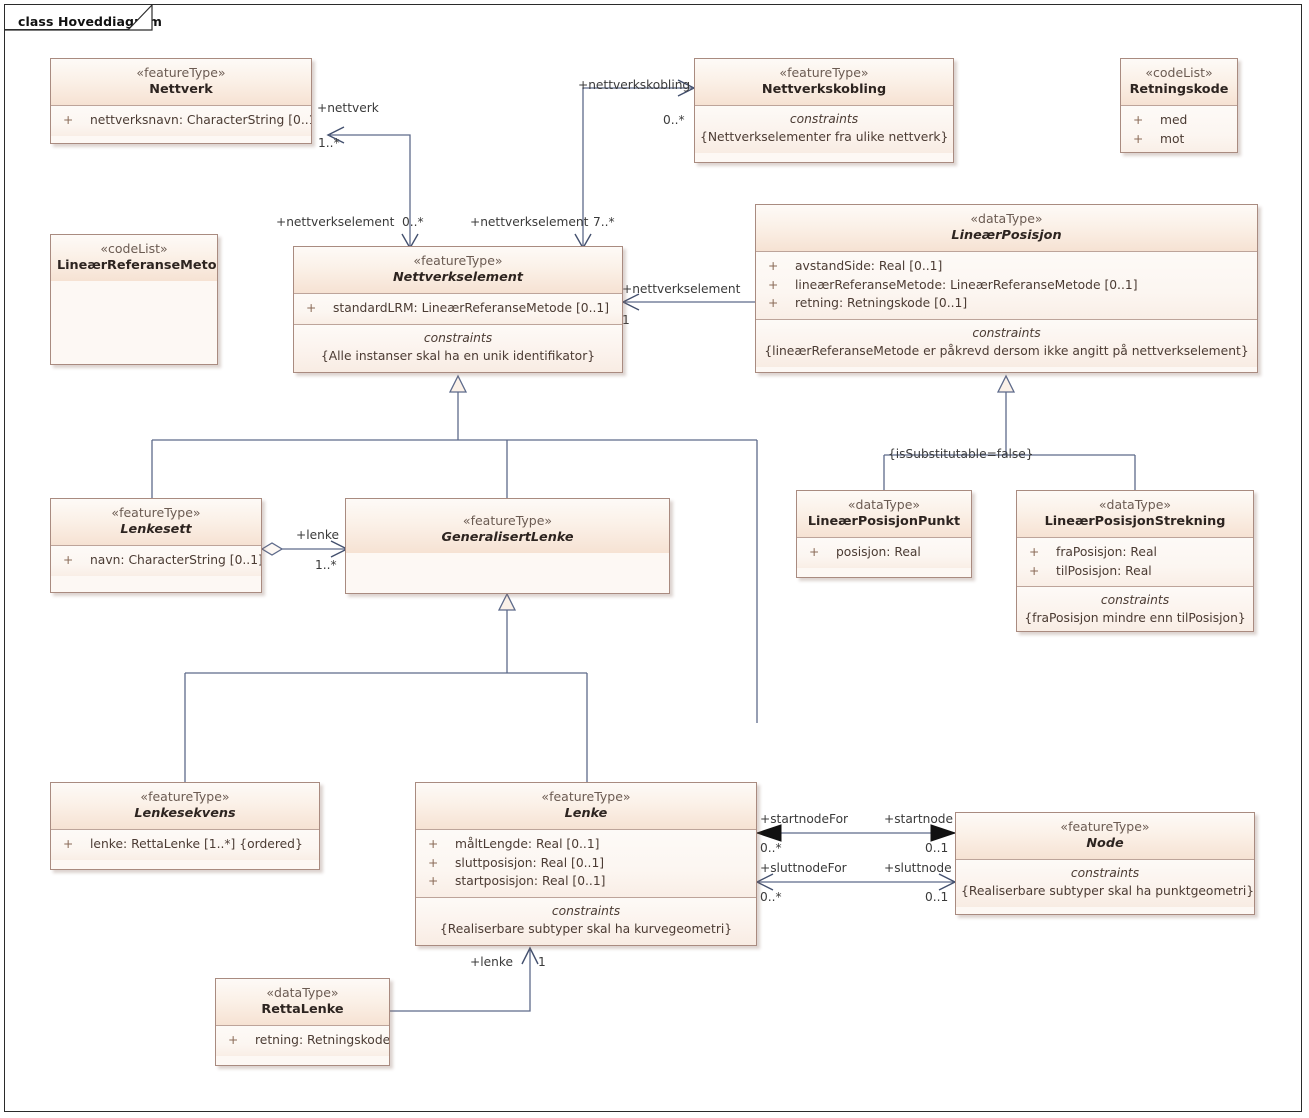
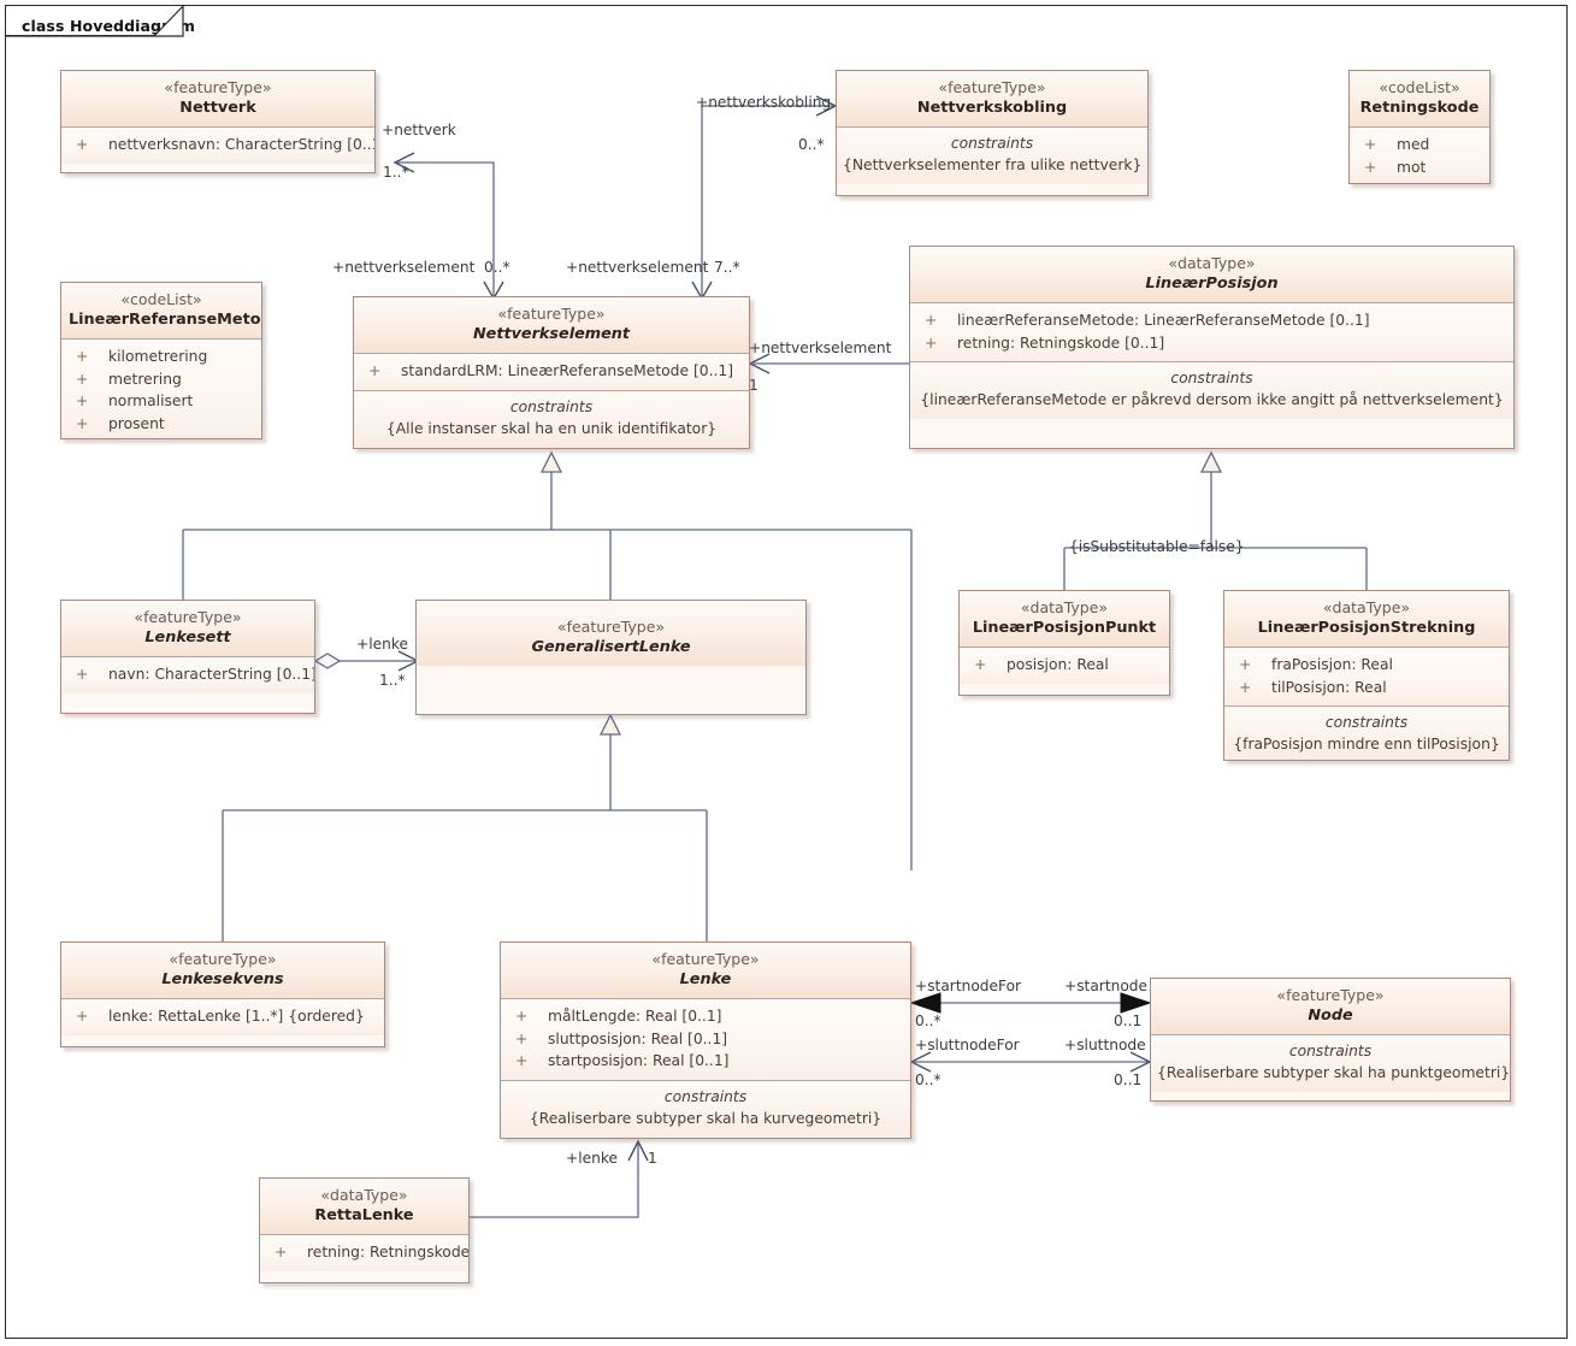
  class Hoveddiagm
  +nettverk
  1..*
  +nettverkselement
  0..*
  +nettverkselement
  7..*
  +nettverkskobling
  0..*
  +nettverkselement
  1
  +lenke
  1..*
  {isSubstitutable=false}
  +startnodeFor
  0..*
  +startnode
  0..1
  +sluttnodeFor
  0..*
  +sluttnode
  0..1
  +lenke
  1
  «featureType»
  Nettverk
  + nettverksnavn: CharacterString [0..
  «featureType»
  Nettverkskobling
  constraints
  {Nettverkselementer fra ulike nettverk}
  «codeList»
  Retningskode
  + med
  + mot
  «codeList»
  LineærReferanseMeto
+ + kilometrering
+ + metrering
+ + normalisert
+ + prosent
  «featureType»
  Nettverkselement
  + standardLRM: LineærReferanseMetode [0..1]
  constraints
  {Alle instanser skal ha en unik identifikator}
  «dataType»
  LineærPosisjon
- + avstandSide: Real [0..1]
  + lineærReferanseMetode: LineærReferanseMetode [0..1]
  + retning: Retningskode [0..1]
  constraints
  {lineærReferanseMetode er påkrevd dersom ikke angitt på nettverkselement}
  «featureType»
  Lenkesett
  + navn: CharacterString [0..1]
  «featureType»
  GeneralisertLenke
  «dataType»
  LineærPosisjonPunkt
  + posisjon: Real
  «dataType»
  LineærPosisjonStrekning
  + fraPosisjon: Real
  + tilPosisjon: Real
  constraints
  {fraPosisjon mindre enn tilPosisjon}
  «featureType»
  Lenkesekvens
  + lenke: RettaLenke [1..*] {ordered}
  «featureType»
  Lenke
  + måltLengde: Real [0..1]
  + sluttposisjon: Real [0..1]
  + startposisjon: Real [0..1]
  constraints
  {Realiserbare subtyper skal ha kurvegeometri}
  «featureType»
  Node
  constraints
  {Realiserbare subtyper skal ha punktgeometri}
  «dataType»
  RettaLenke
  + retning: Retningskode
